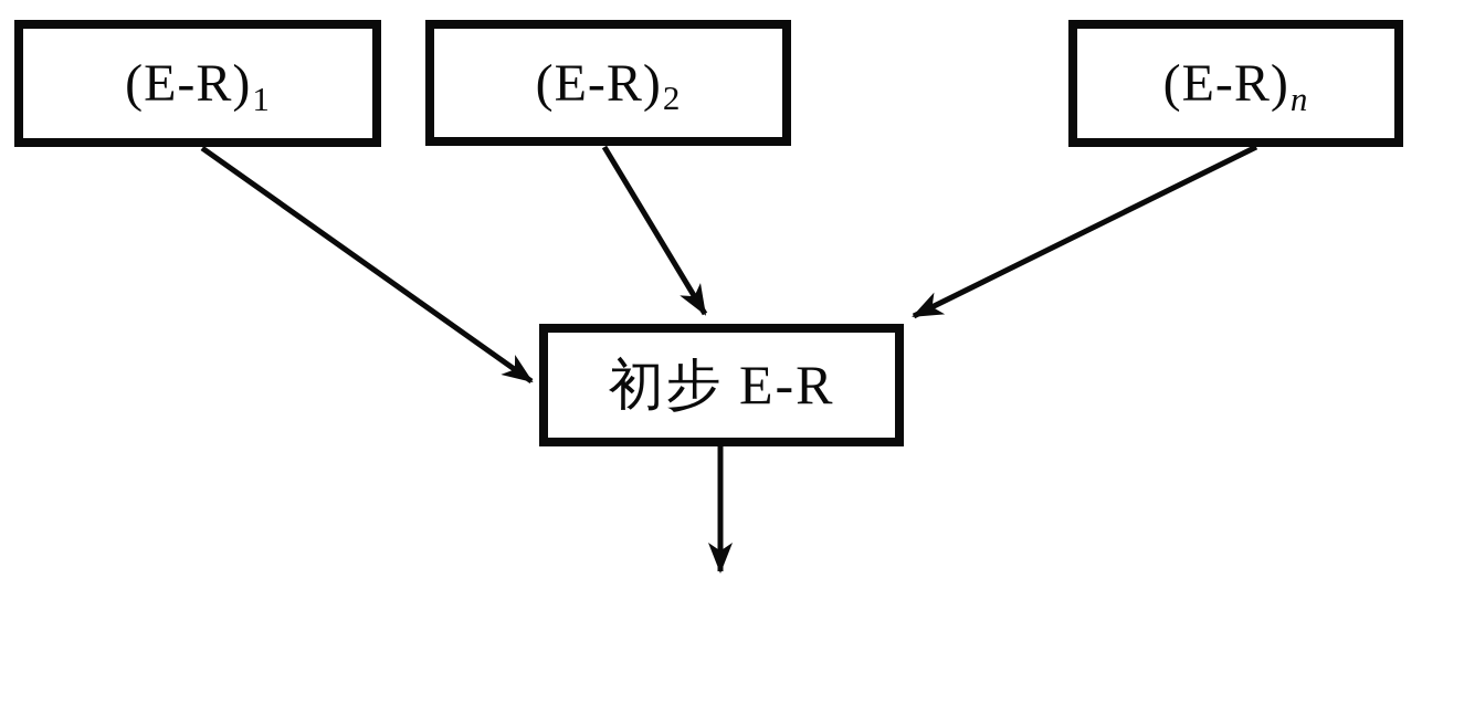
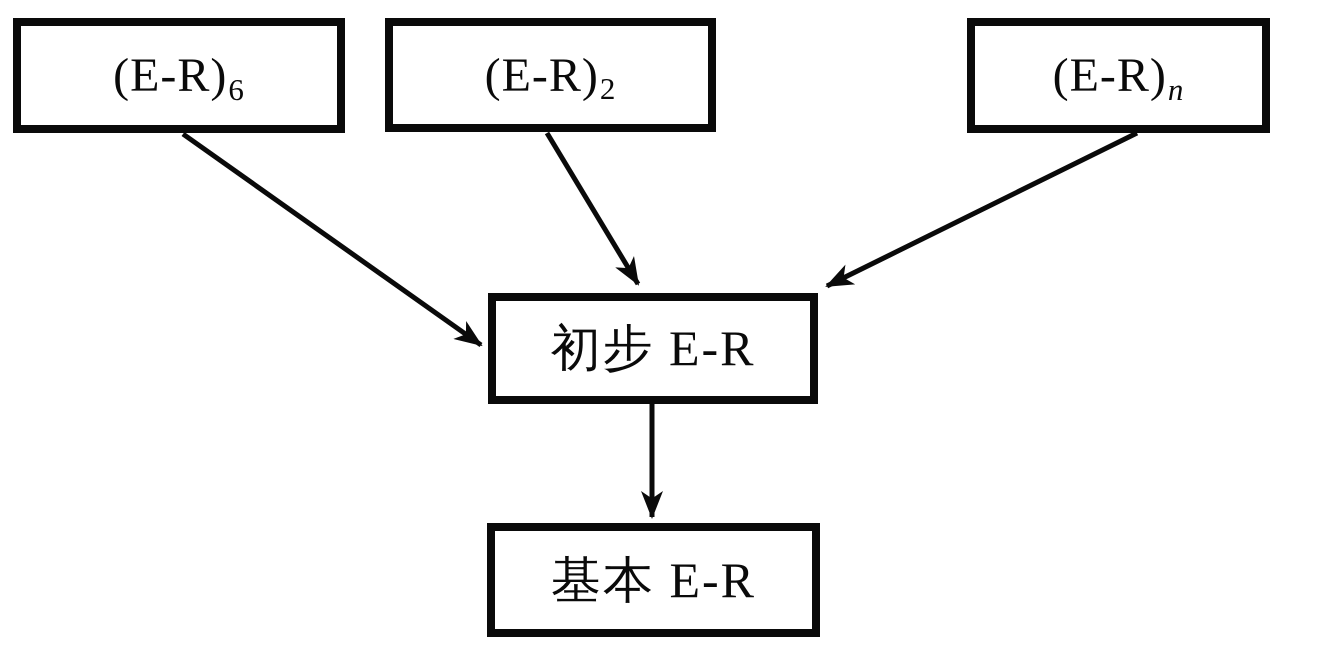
  (E-R)
- 1
+ 6
  (E-R)
  2
  (E-R)
  n
  初步 E-R
+ 基本 E-R
